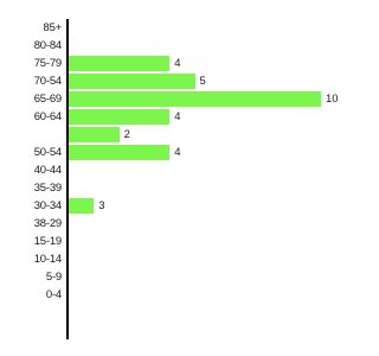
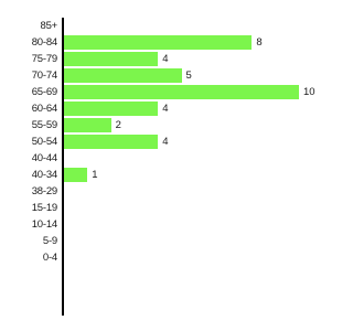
  85+
  80-84
+ 8
  75-79
  4
- 70-54
+ 70-74
  5
  65-69
  10
  60-64
  4
+ 55-59
  2
  50-54
  4
  40-44
- 35-39
- 30-34
+ 40-34
- 3
+ 1
  38-29
  15-19
  10-14
  5-9
  0-4
